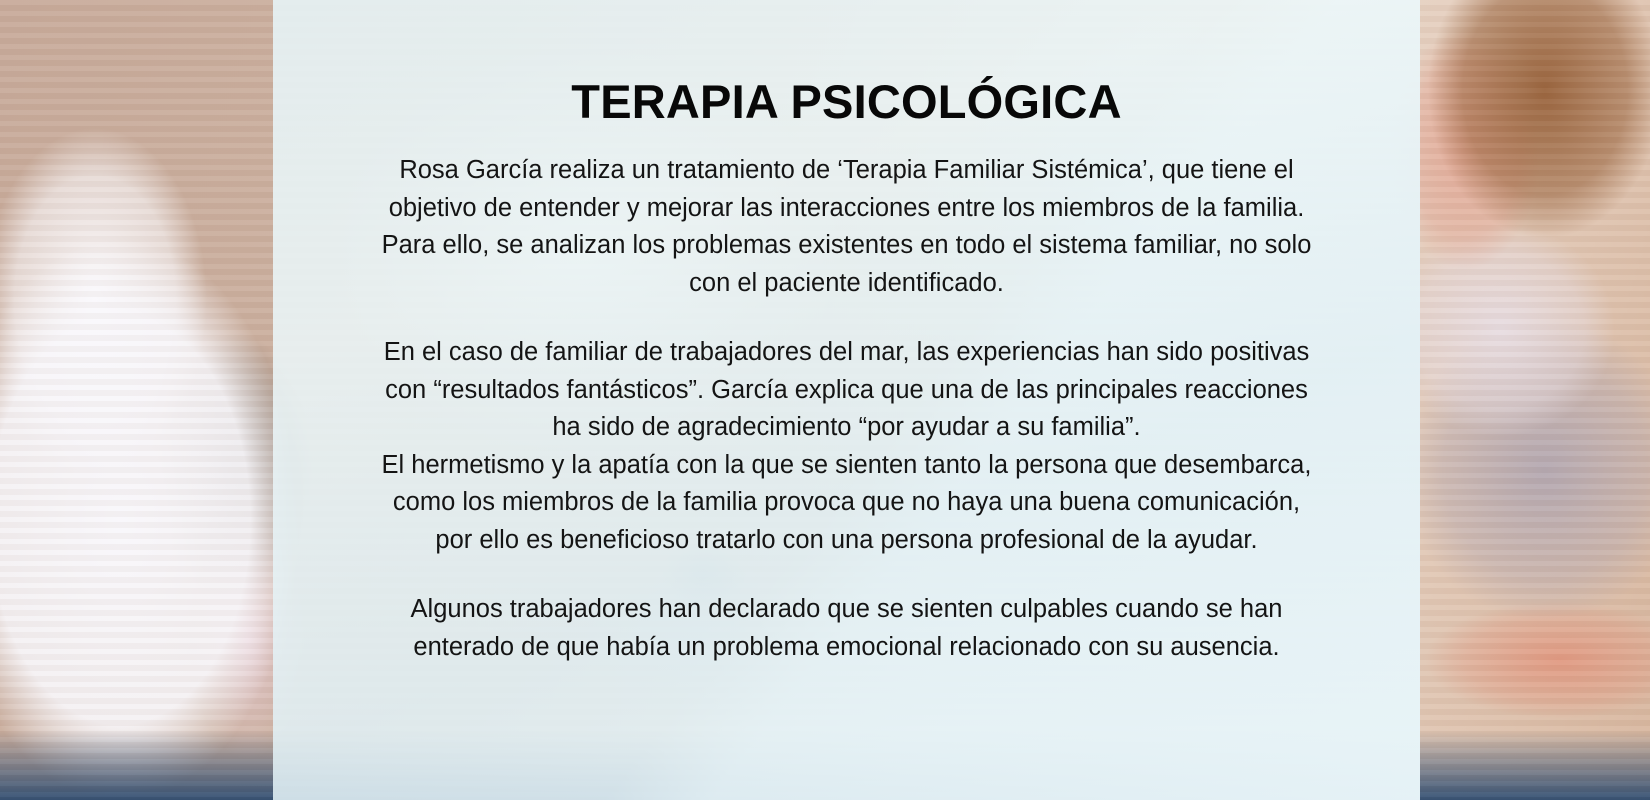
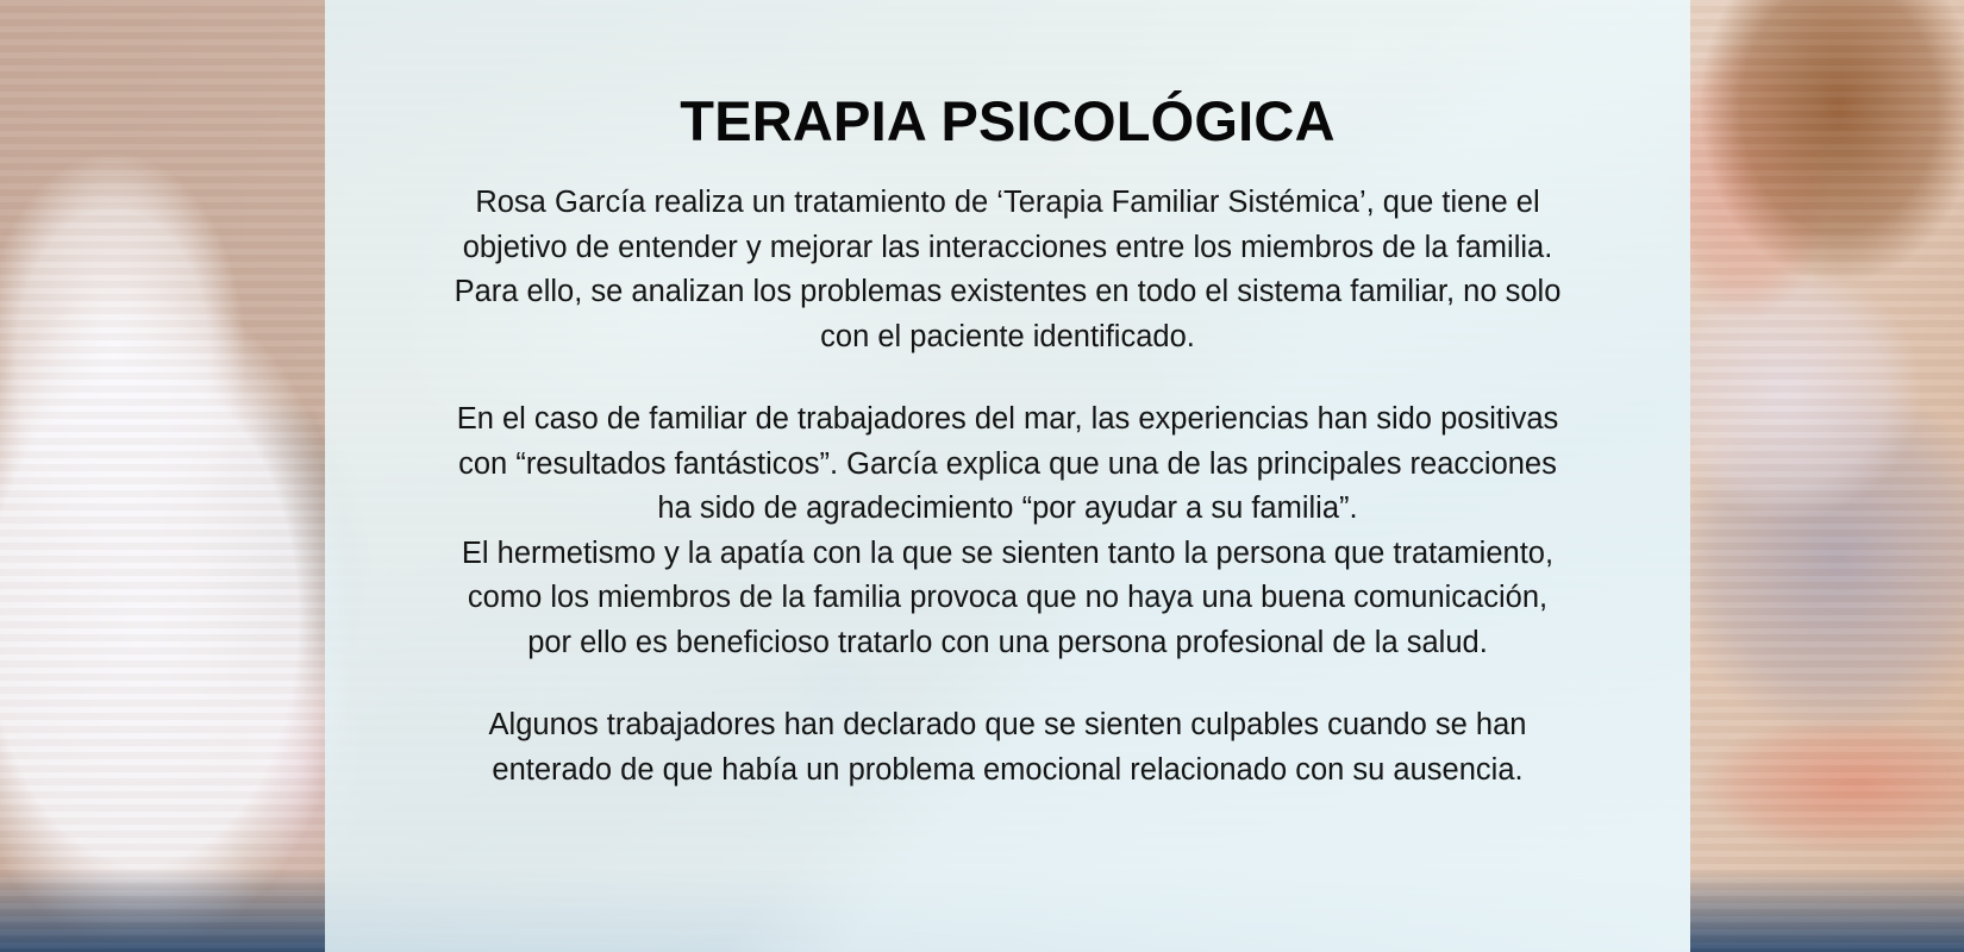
  TERAPIA PSICOLÓGICA
  Rosa García realiza un tratamiento de ‘Terapia Familiar Sistémica’, que tiene el
  objetivo de entender y mejorar las interacciones entre los miembros de la familia.
  Para ello, se analizan los problemas existentes en todo el sistema familiar, no solo
  con el paciente identificado.
  En el caso de familiar de trabajadores del mar, las experiencias han sido positivas
  con “resultados fantásticos”. García explica que una de las principales reacciones
  ha sido de agradecimiento “por ayudar a su familia”.
- El hermetismo y la apatía con la que se sienten tanto la persona que desembarca,
+ El hermetismo y la apatía con la que se sienten tanto la persona que tratamiento,
  como los miembros de la familia provoca que no haya una buena comunicación,
- por ello es beneficioso tratarlo con una persona profesional de la ayudar.
+ por ello es beneficioso tratarlo con una persona profesional de la salud.
  Algunos trabajadores han declarado que se sienten culpables cuando se han
  enterado de que había un problema emocional relacionado con su ausencia.
